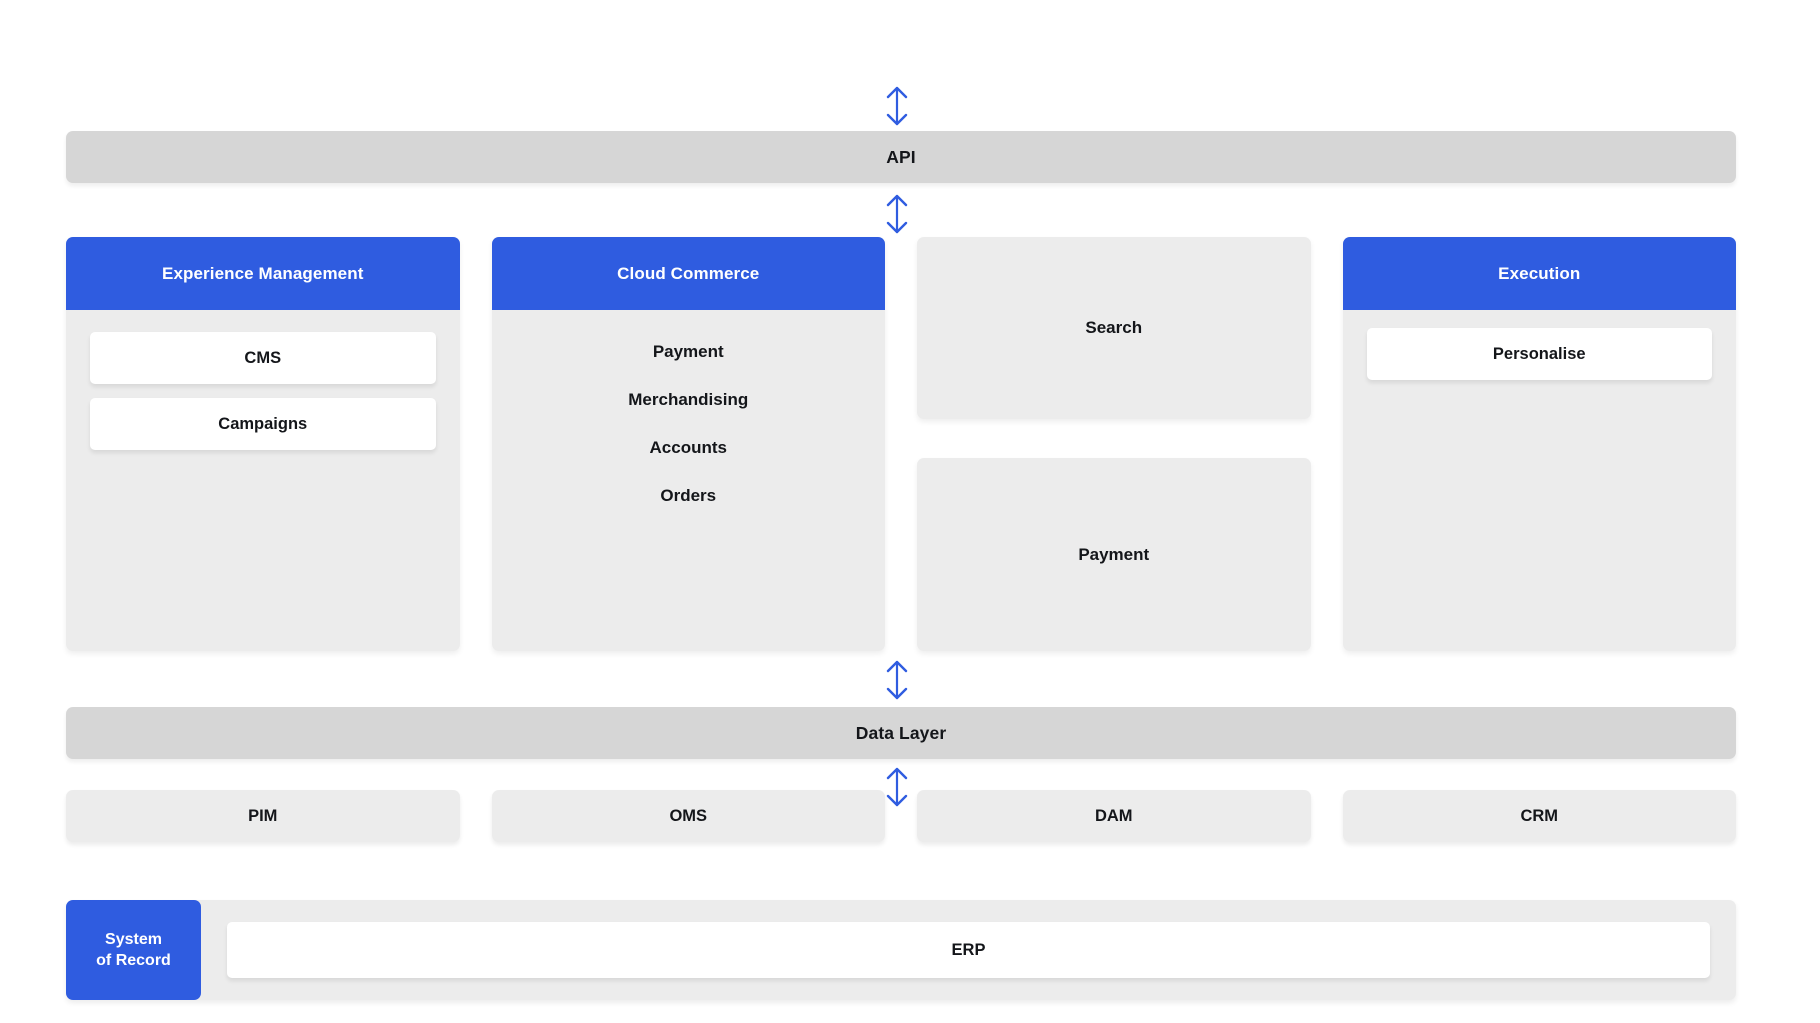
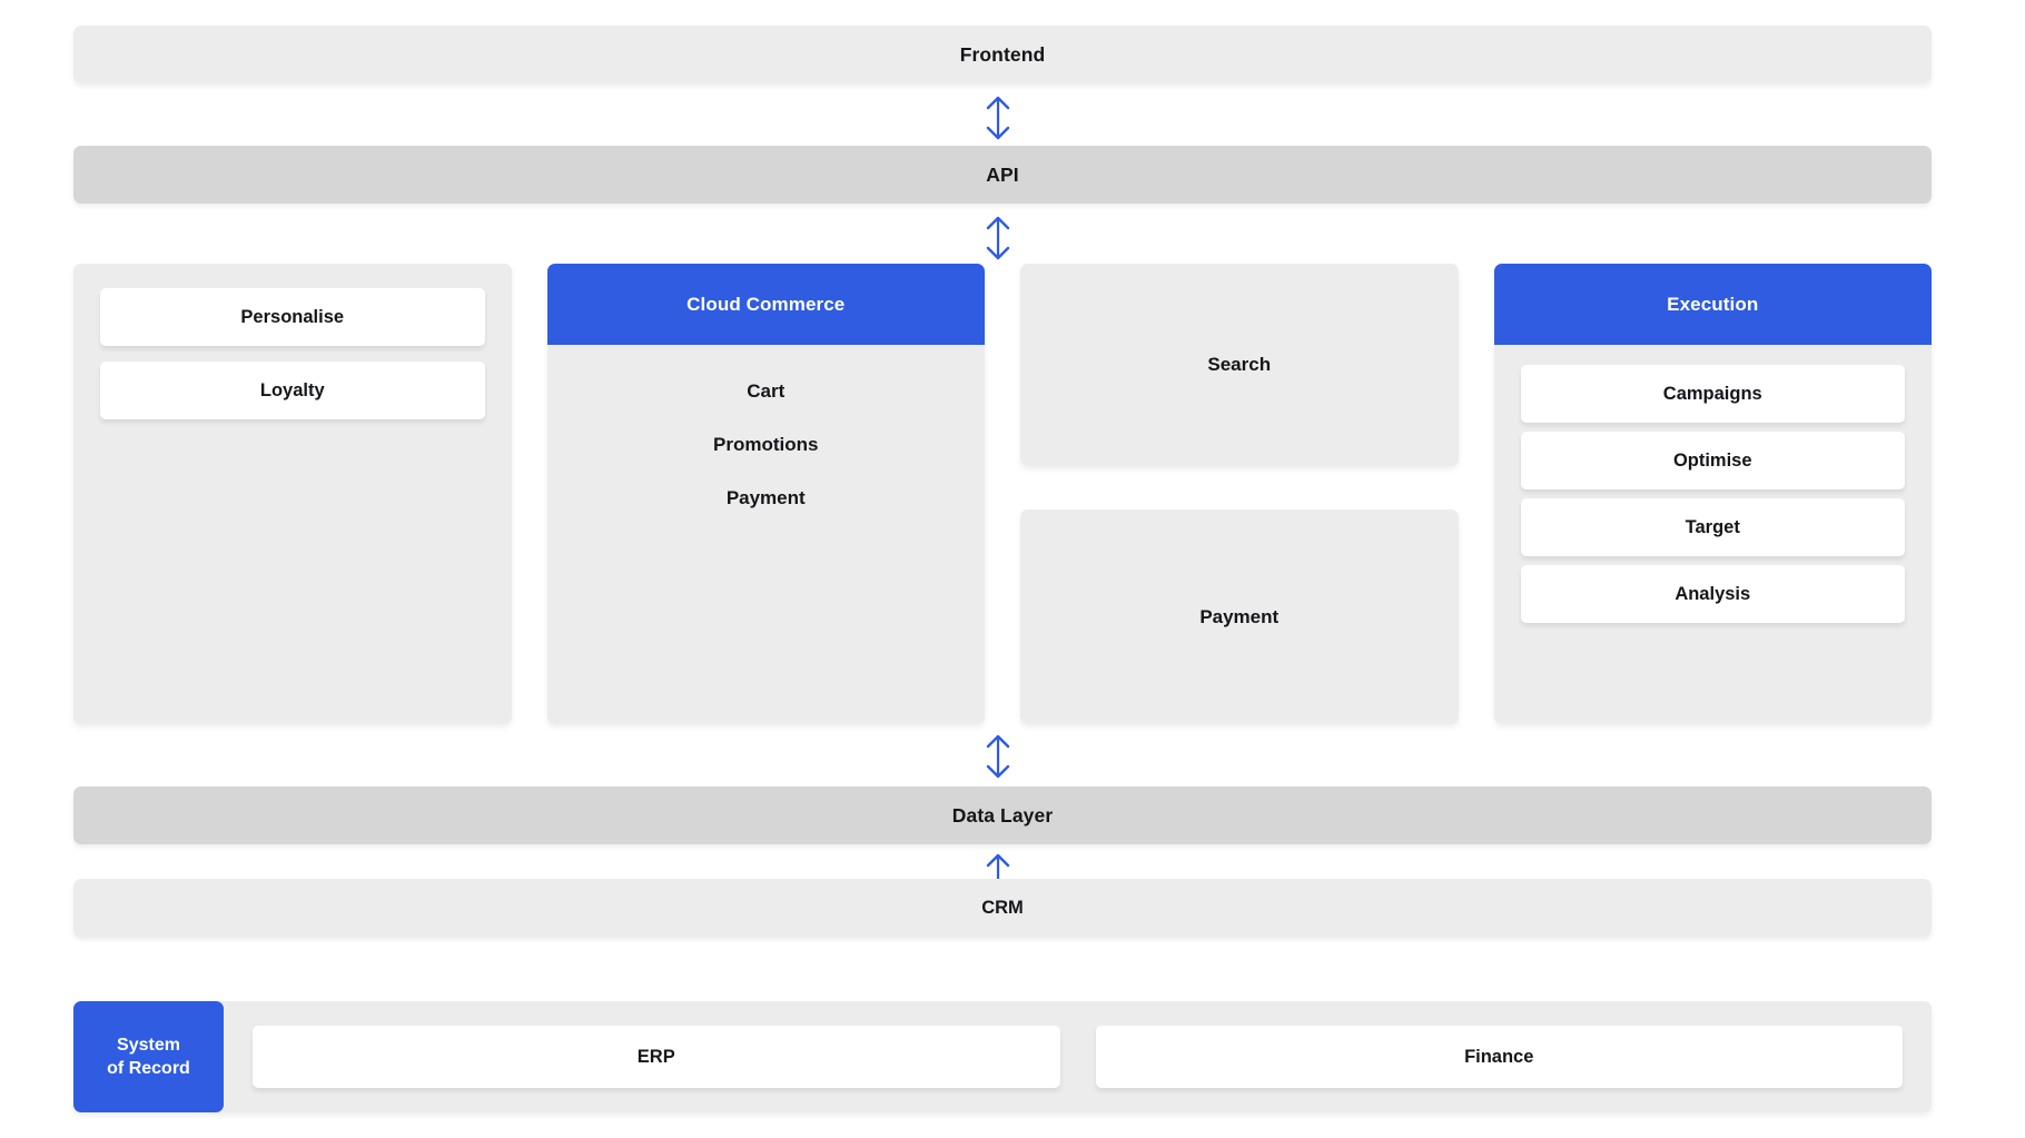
+ Frontend
  API
- Experience Management
- CMS
- Campaigns
+ Personalise
+ Loyalty
  Cloud Commerce
+ Cart
+ Promotions
  Payment
- Merchandising
- Accounts
- Orders
  Search
  Payment
  Execution
- Personalise
+ Campaigns
+ Optimise
+ Target
+ Analysis
  Data Layer
- PIM
- OMS
- DAM
  CRM
  System
  of Record
  ERP
+ Finance
